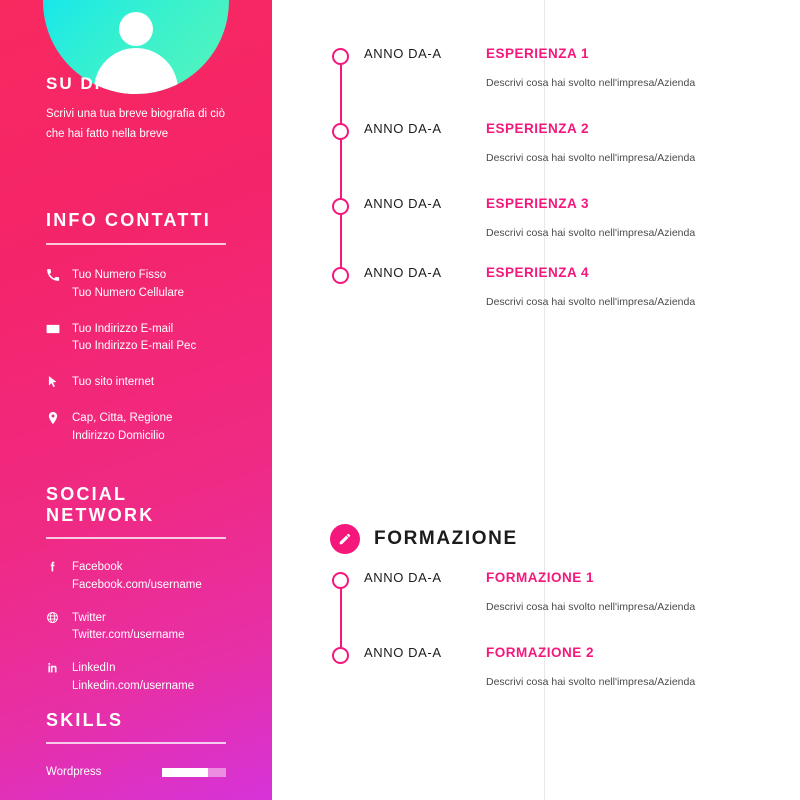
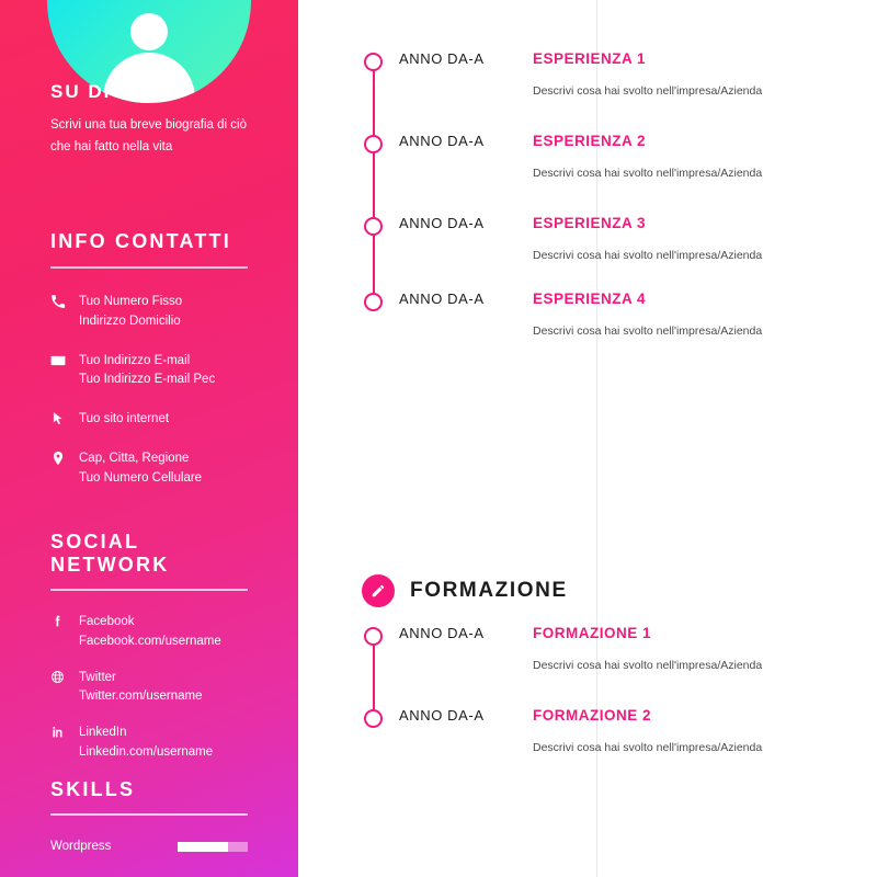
  SU DI ME
- Scrivi una tua breve biografia di ciò che hai fatto nella breve
+ Scrivi una tua breve biografia di ciò che hai fatto nella vita
  INFO CONTATTI
  Tuo Numero Fisso
- Tuo Numero Cellulare
+ Indirizzo Domicilio
  Tuo Indirizzo E-mail
  Tuo Indirizzo E-mail Pec
  Tuo sito internet
  Cap, Citta, Regione
- Indirizzo Domicilio
+ Tuo Numero Cellulare
  SOCIAL NETWORK
  Facebook
  Facebook.com/username
  Twitter
  Twitter.com/username
  LinkedIn
  Linkedin.com/username
  SKILLS
  Wordpress
  ANNO DA-A
  ESPERIENZA 1
  Descrivi cosa hai svolto nell'impresa/Azienda
  ANNO DA-A
  ESPERIENZA 2
  Descrivi cosa hai svolto nell'impresa/Azienda
  ANNO DA-A
  ESPERIENZA 3
  Descrivi cosa hai svolto nell'impresa/Azienda
  ANNO DA-A
  ESPERIENZA 4
  Descrivi cosa hai svolto nell'impresa/Azienda
  FORMAZIONE
  ANNO DA-A
  FORMAZIONE 1
  Descrivi cosa hai svolto nell'impresa/Azienda
  ANNO DA-A
  FORMAZIONE 2
  Descrivi cosa hai svolto nell'impresa/Azienda
